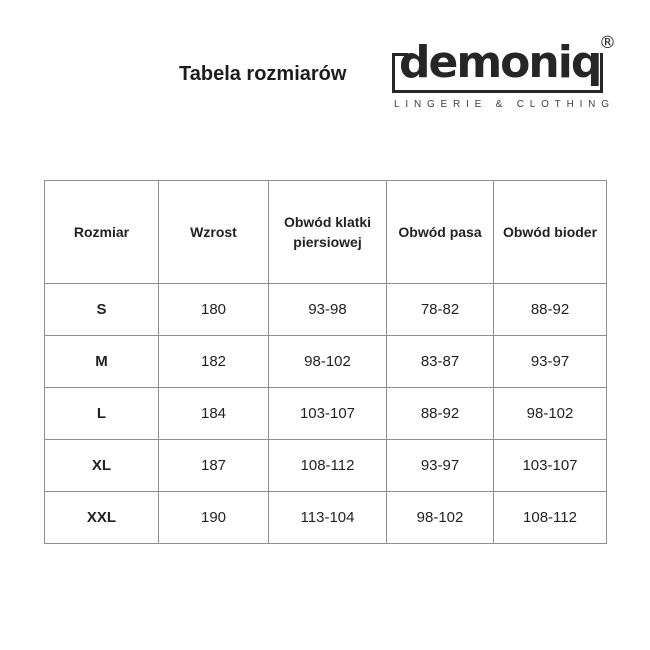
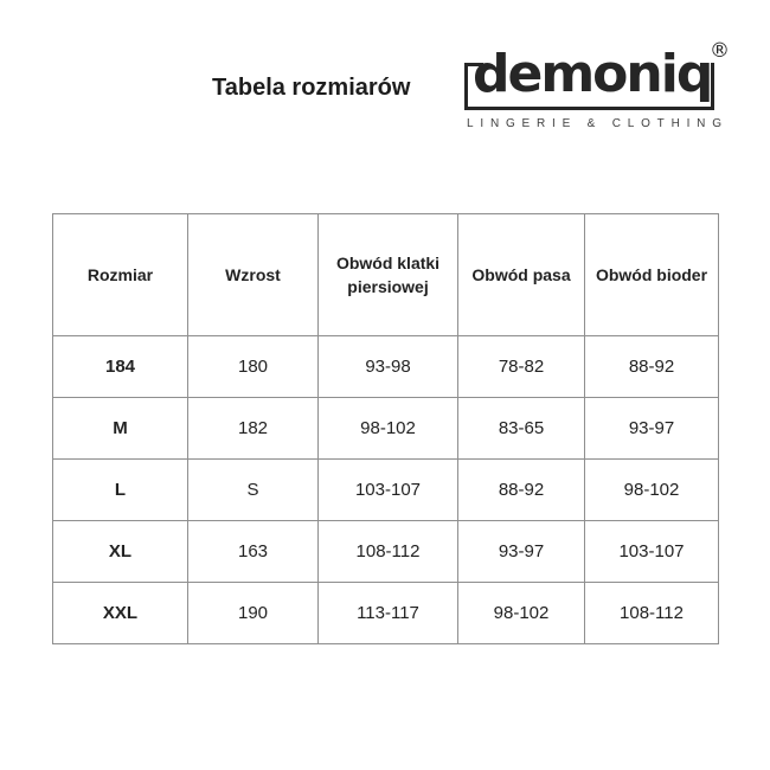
  Tabela rozmiarów
  demoniq
  ®
  LINGERIE & CLOTHING
  Rozmiar	Wzrost	Obwód klatki piersiowej	Obwód pasa	Obwód bioder
- S	180	93-98	78-82	88-92
+ 184	180	93-98	78-82	88-92
- M	182	98-102	83-87	93-97
+ M	182	98-102	83-65	93-97
- L	184	103-107	88-92	98-102
+ L	S	103-107	88-92	98-102
- XL	187	108-112	93-97	103-107
+ XL	163	108-112	93-97	103-107
- XXL	190	113-104	98-102	108-112
+ XXL	190	113-117	98-102	108-112
